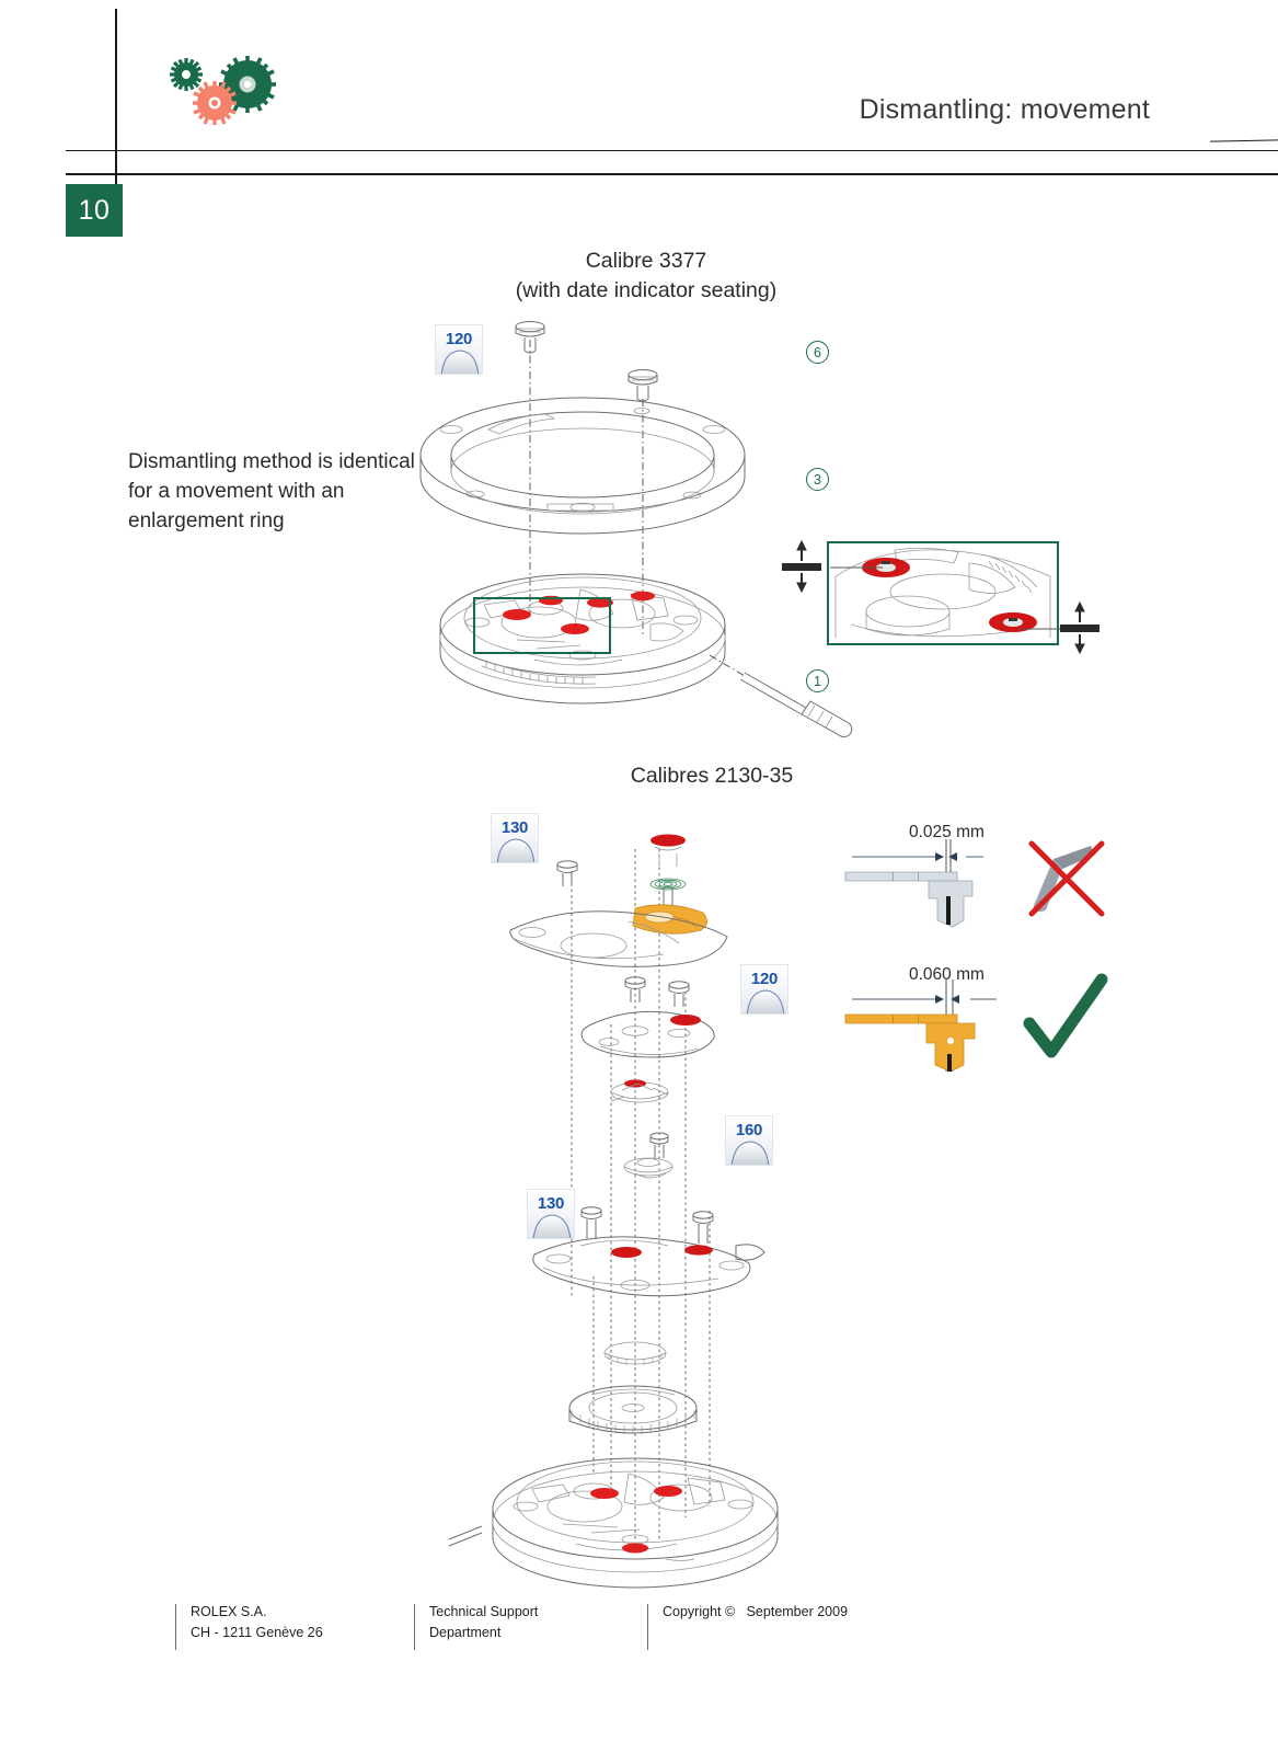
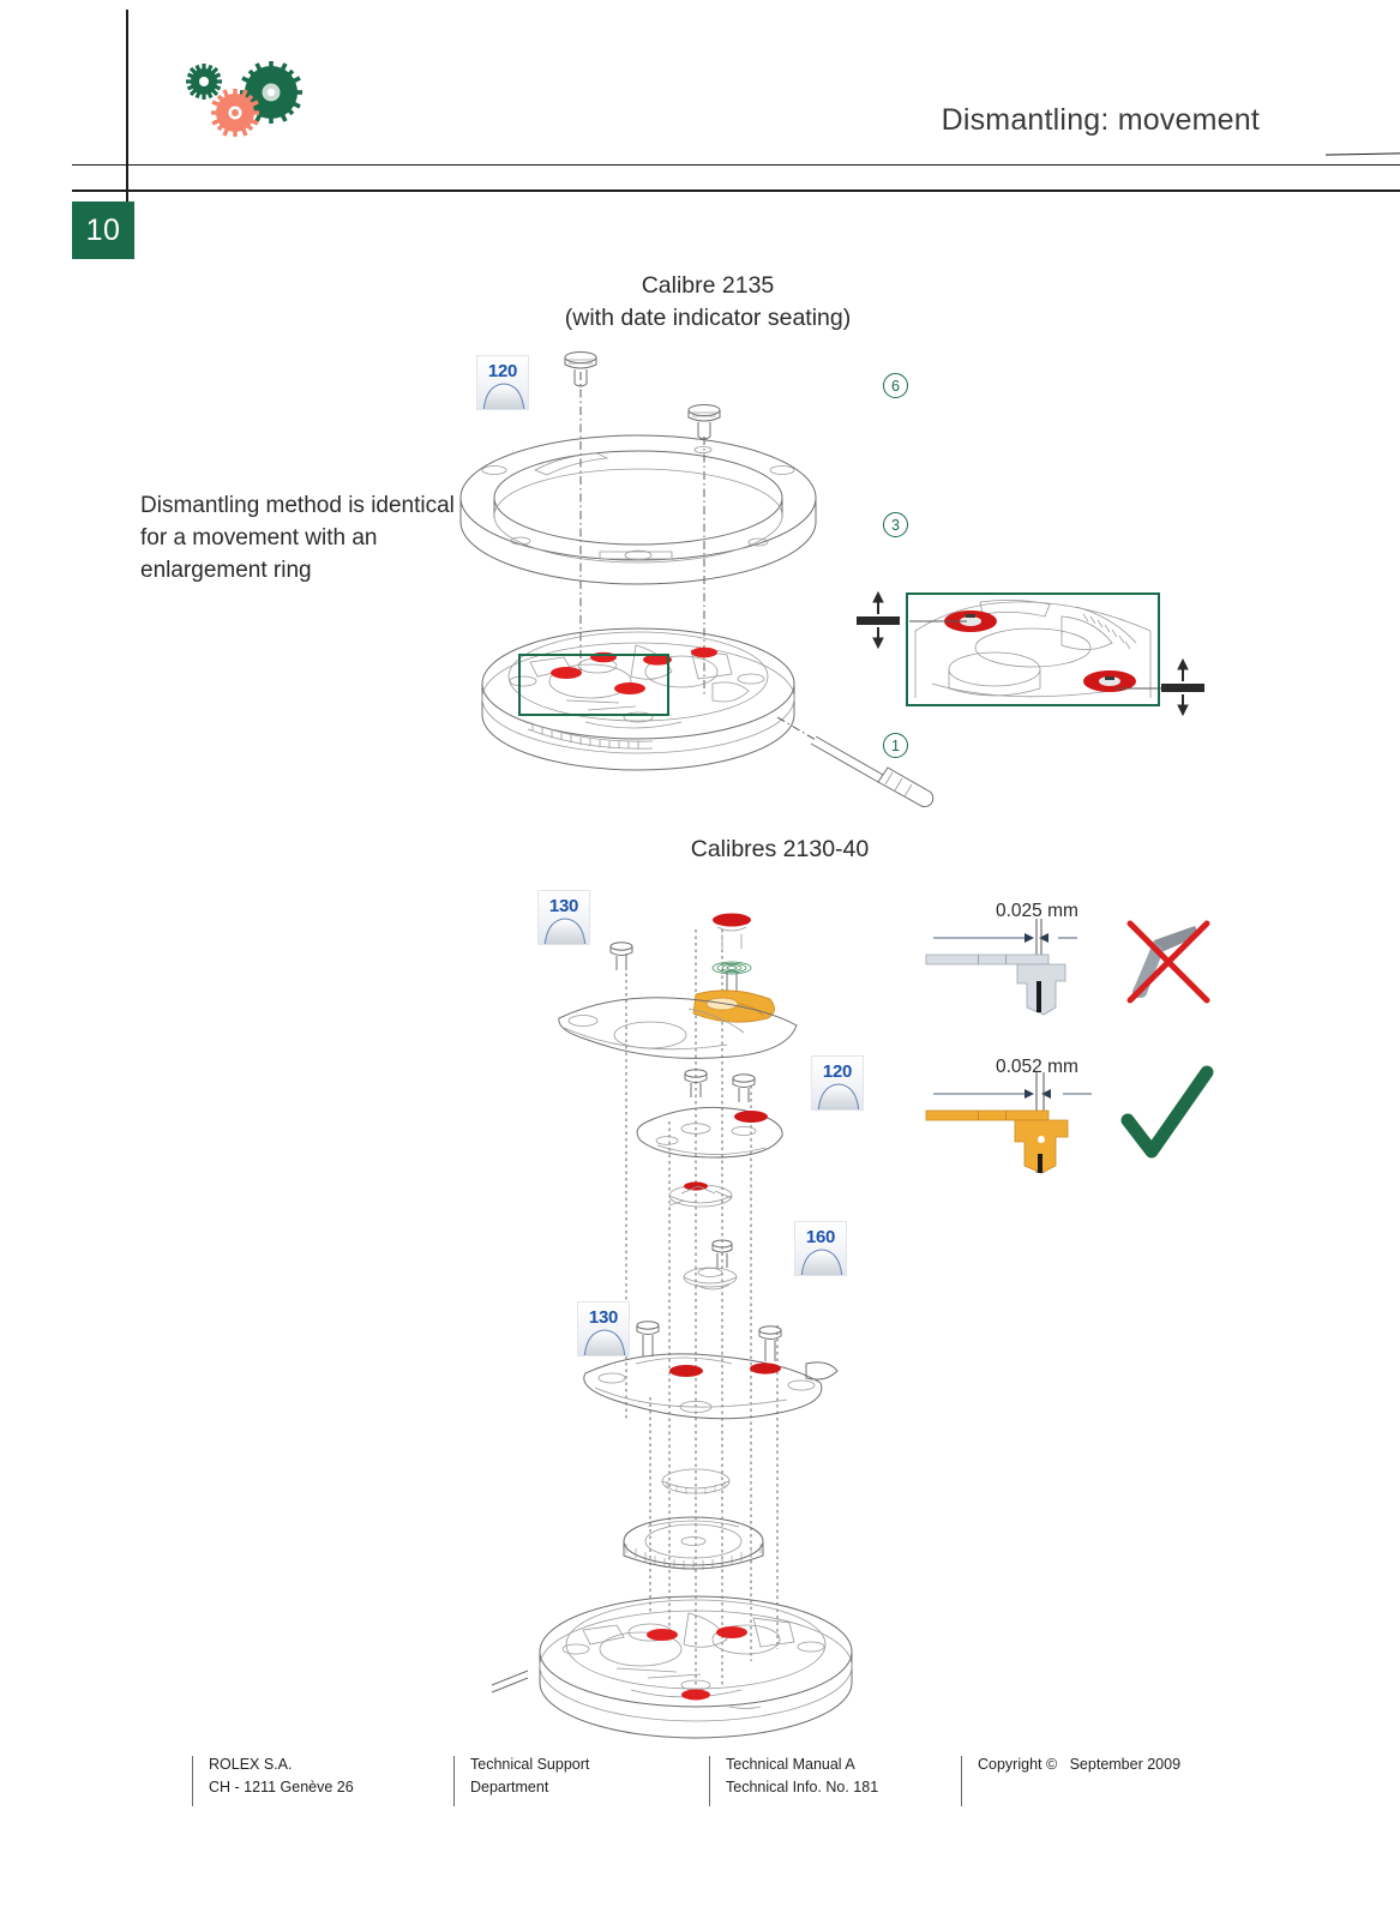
  10
  Dismantling: movement
- Calibre 3377
+ Calibre 2135
  (with date indicator seating)
  Dismantling method is identical for a movement with an enlargement ring
  120
  6
  3
  1
- Calibres 2130-35
+ Calibres 2130-40
  130
  120
  160
  130
  0.025 mm
- 0.060 mm
+ 0.052 mm
  ROLEX S.A.
  CH - 1211 Genève 26
  Technical Support
  Department
+ Technical Manual A
+ Technical Info. No. 181
  Copyright © September 2009
